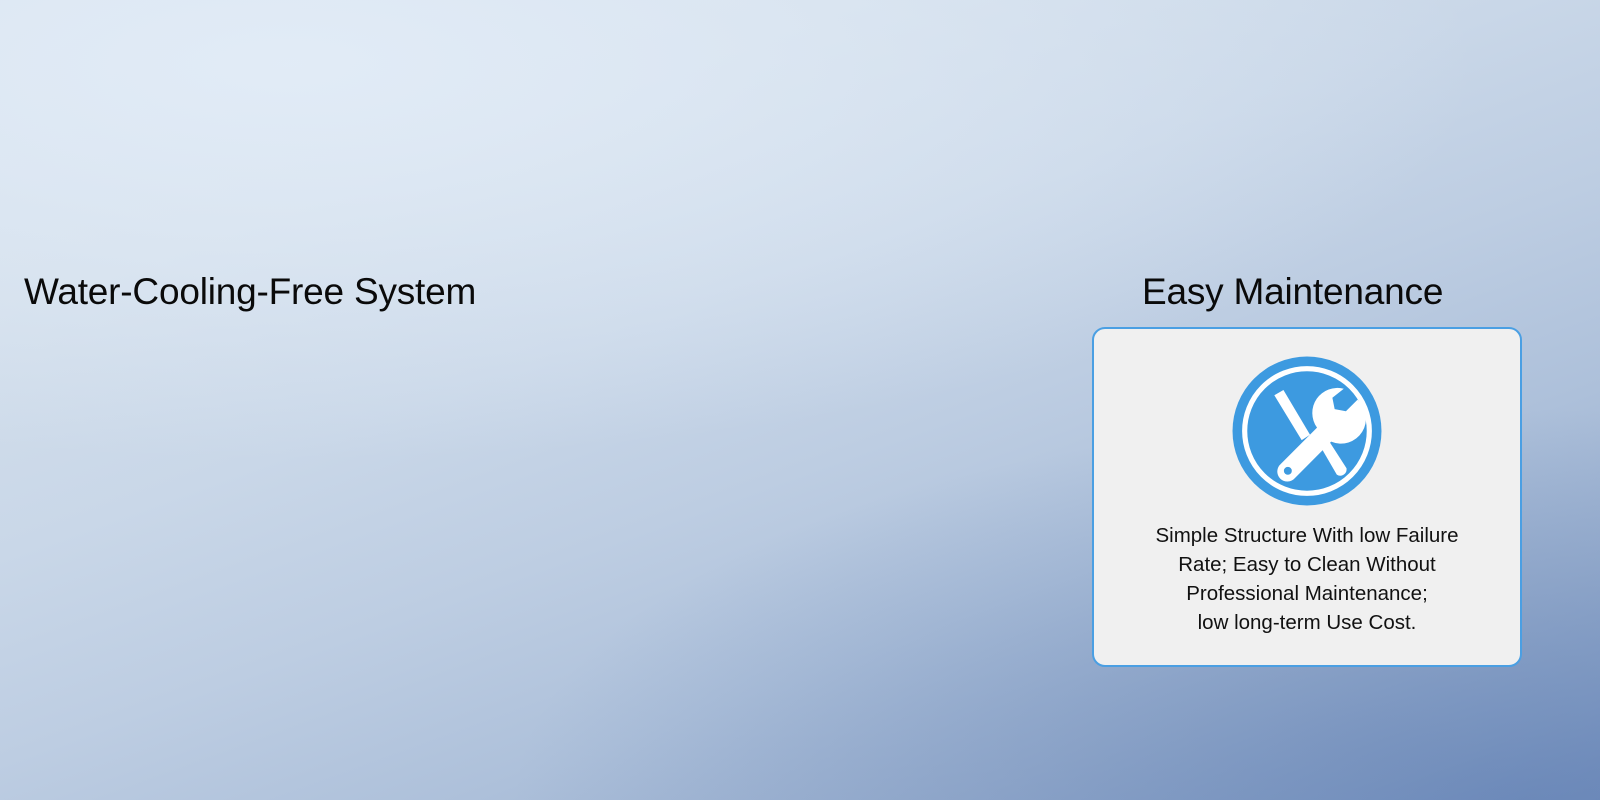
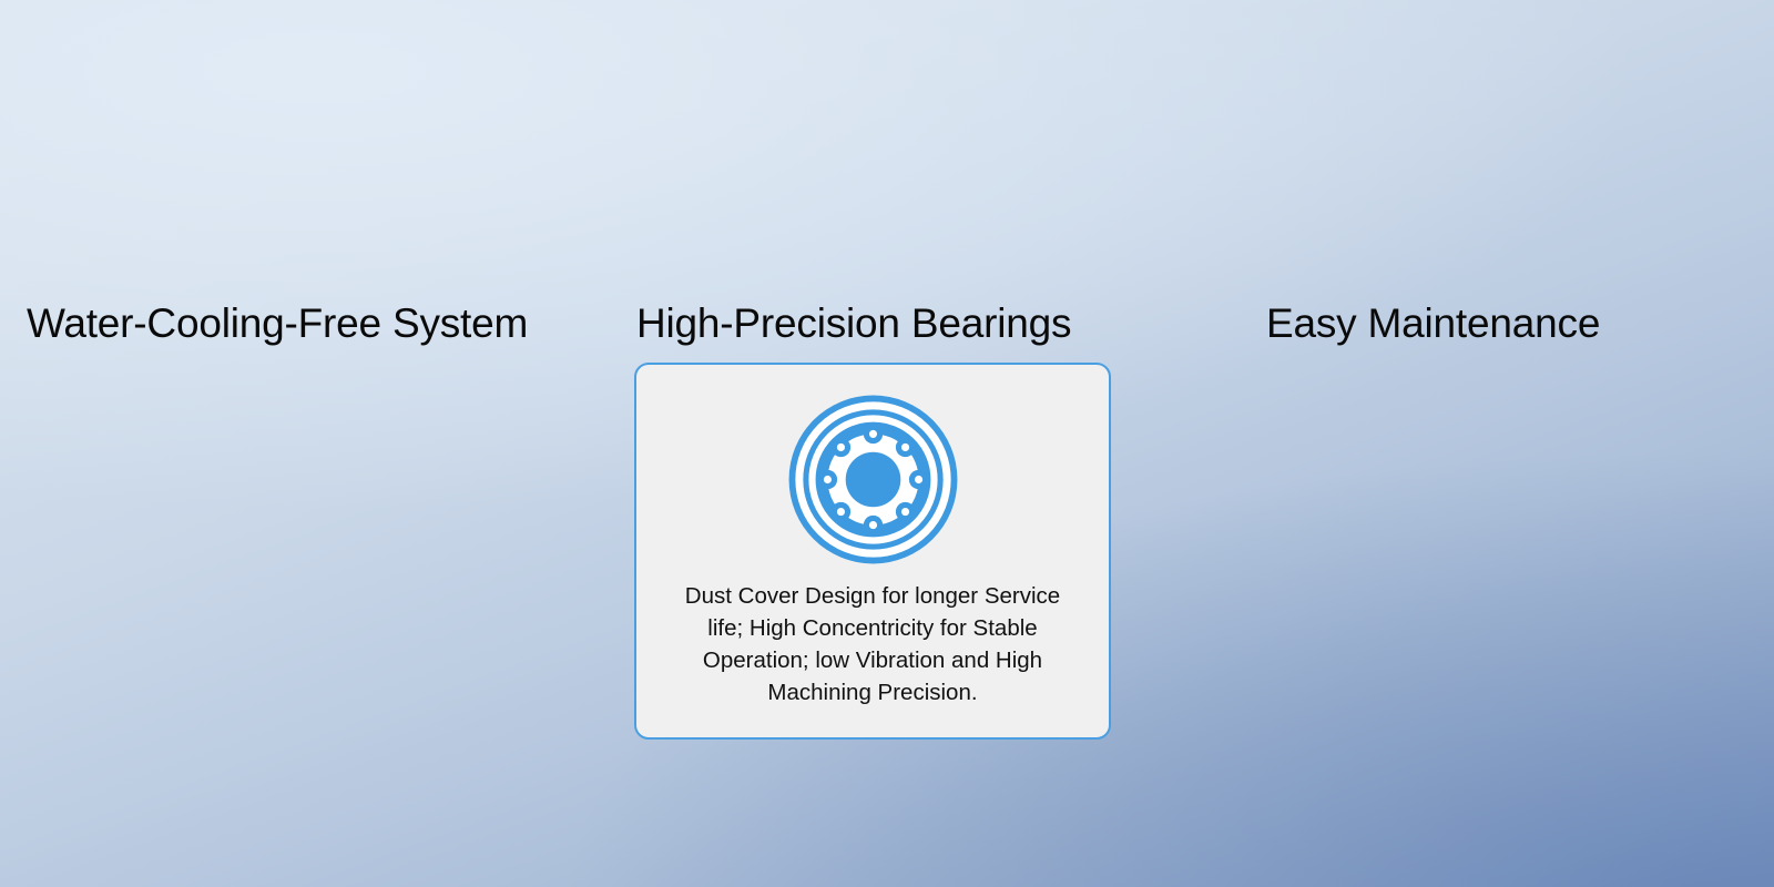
  Water-Cooling-Free System
+ High-Precision Bearings
+ Dust Cover Design for longer Service
+ life; High Concentricity for Stable
+ Operation; low Vibration and High
+ Machining Precision.
  Easy Maintenance
- Simple Structure With low Failure
- Rate; Easy to Clean Without
- Professional Maintenance;
- low long-term Use Cost.
